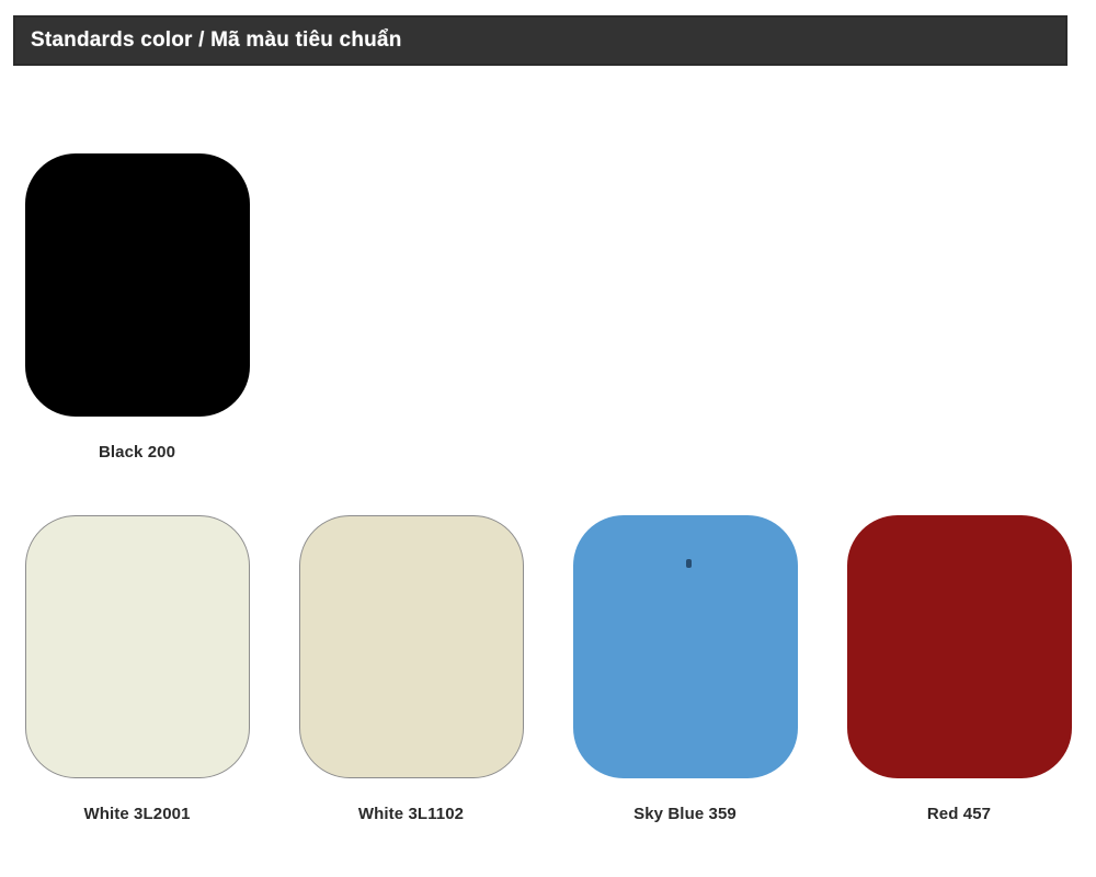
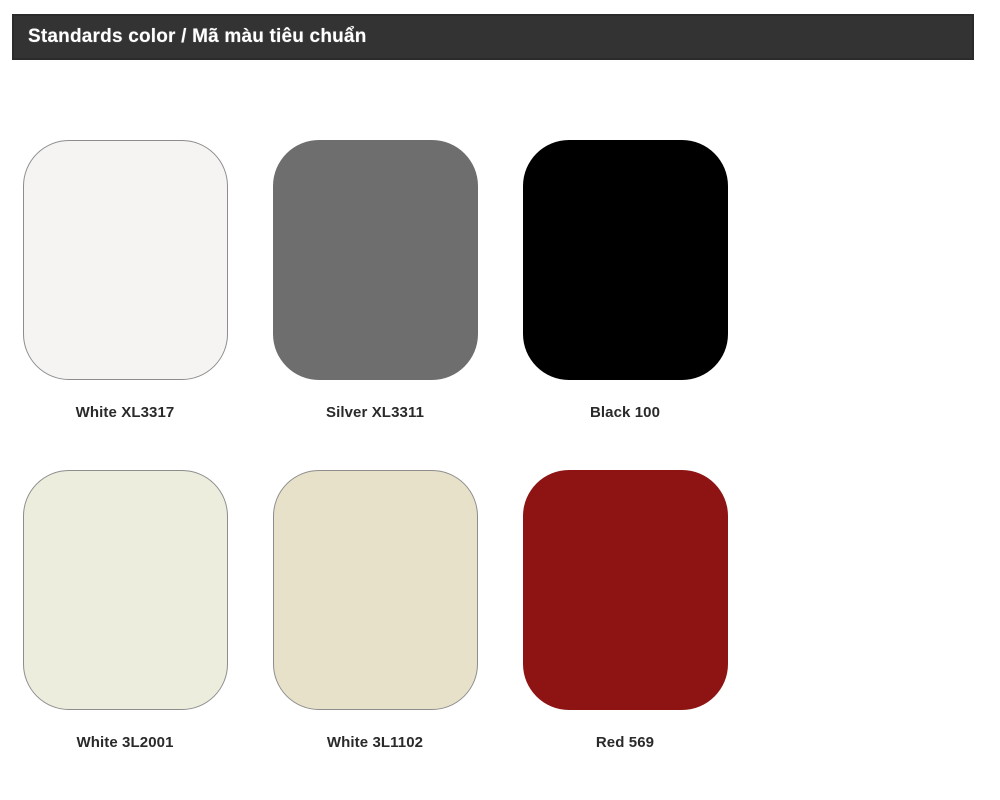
  Standards color / Mã màu tiêu chuẩn
+ White XL3317
+ Silver XL3311
- Black 200
+ Black 100
  White 3L2001
  White 3L1102
- Sky Blue 359
- Red 457
+ Red 569
